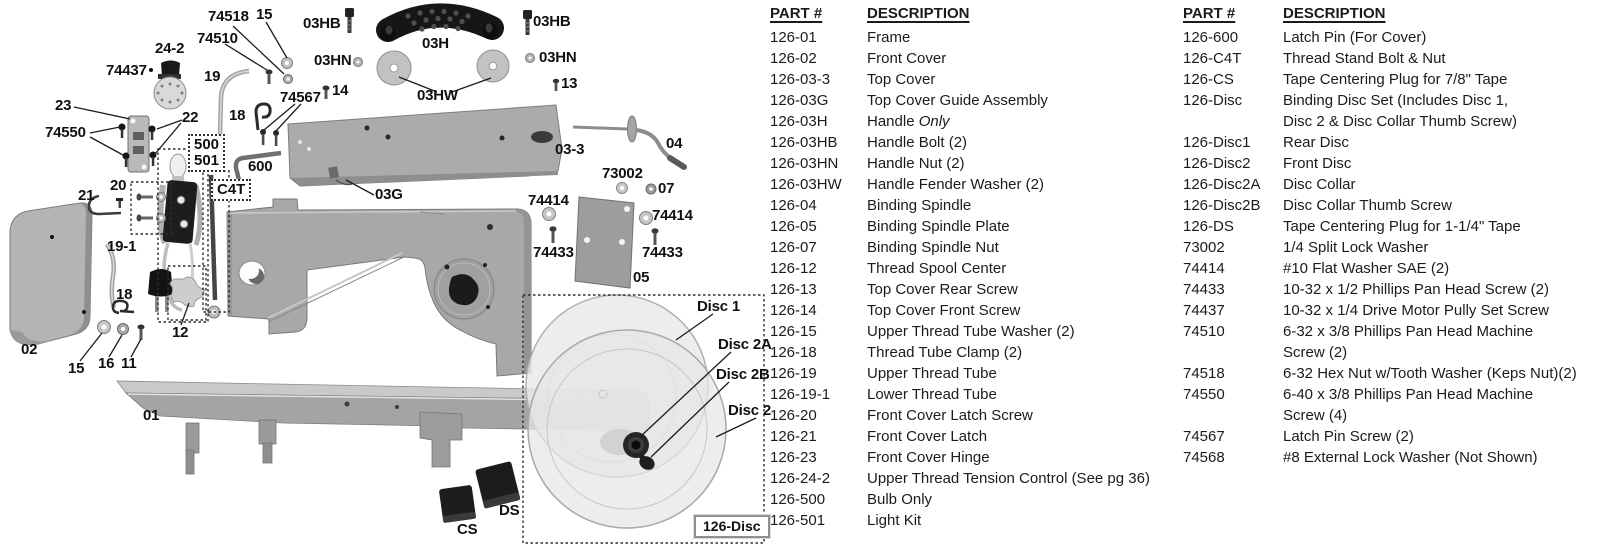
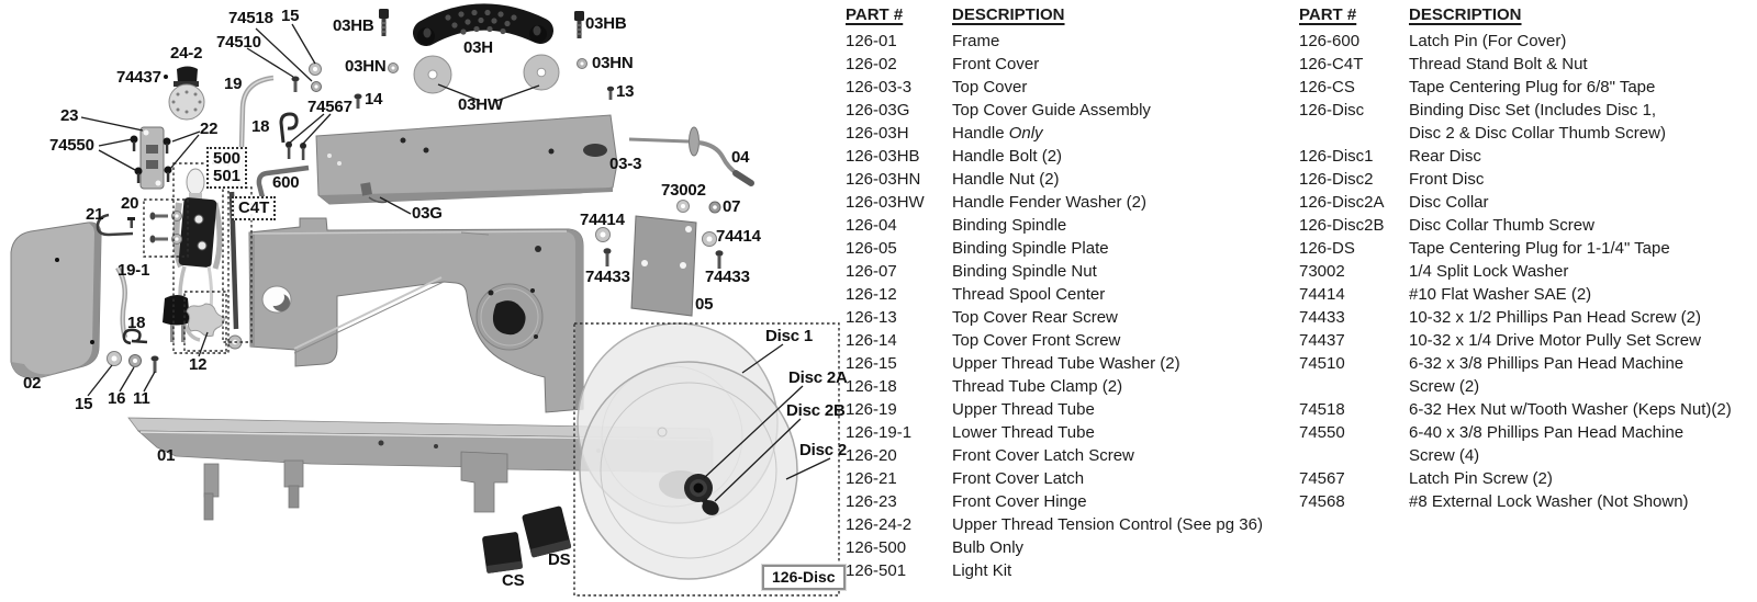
  74518
  15
  03HB
  03HN
  24-2
  74510
  74437
  19
  23
  74550
  22
  18
  74567
  14
  03H
  03HB
  03HN
  03HW
  13
  03-3
  04
  73002
  07
  74414
  74414
  74433
  74433
  05
  03G
  600
  20
  21
  19-1
  18
  12
  02
  15
  16
  11
  01
  Disc 1
  Disc 2A
  Disc 2B
  Disc 2
  DS
  CS
  500
  501
  C4T
  126-Disc
  PART #
  DESCRIPTION
  126-01 Frame
  126-02 Front Cover
  126-03-3 Top Cover
  126-03G Top Cover Guide Assembly
  126-03H Handle Only
  126-03HB Handle Bolt (2)
  126-03HN Handle Nut (2)
  126-03HW Handle Fender Washer (2)
  126-04 Binding Spindle
  126-05 Binding Spindle Plate
  126-07 Binding Spindle Nut
  126-12 Thread Spool Center
  126-13 Top Cover Rear Screw
  126-14 Top Cover Front Screw
  126-15 Upper Thread Tube Washer (2)
  126-18 Thread Tube Clamp (2)
  126-19 Upper Thread Tube
  126-19-1 Lower Thread Tube
  126-20 Front Cover Latch Screw
  126-21 Front Cover Latch
  126-23 Front Cover Hinge
  126-24-2 Upper Thread Tension Control (See pg 36)
  126-500 Bulb Only
  126-501 Light Kit
  PART #
  DESCRIPTION
  126-600 Latch Pin (For Cover)
  126-C4T Thread Stand Bolt & Nut
- 126-CS Tape Centering Plug for 7/8" Tape
+ 126-CS Tape Centering Plug for 6/8" Tape
  126-Disc Binding Disc Set (Includes Disc 1,
  Disc 2 & Disc Collar Thumb Screw)
  126-Disc1 Rear Disc
  126-Disc2 Front Disc
  126-Disc2A Disc Collar
  126-Disc2B Disc Collar Thumb Screw
  126-DS Tape Centering Plug for 1-1/4" Tape
  73002 1/4 Split Lock Washer
  74414 #10 Flat Washer SAE (2)
  74433 10-32 x 1/2 Phillips Pan Head Screw (2)
  74437 10-32 x 1/4 Drive Motor Pully Set Screw
  74510 6-32 x 3/8 Phillips Pan Head Machine
  Screw (2)
  74518 6-32 Hex Nut w/Tooth Washer (Keps Nut)(2)
  74550 6-40 x 3/8 Phillips Pan Head Machine
  Screw (4)
  74567 Latch Pin Screw (2)
  74568 #8 External Lock Washer (Not Shown)
